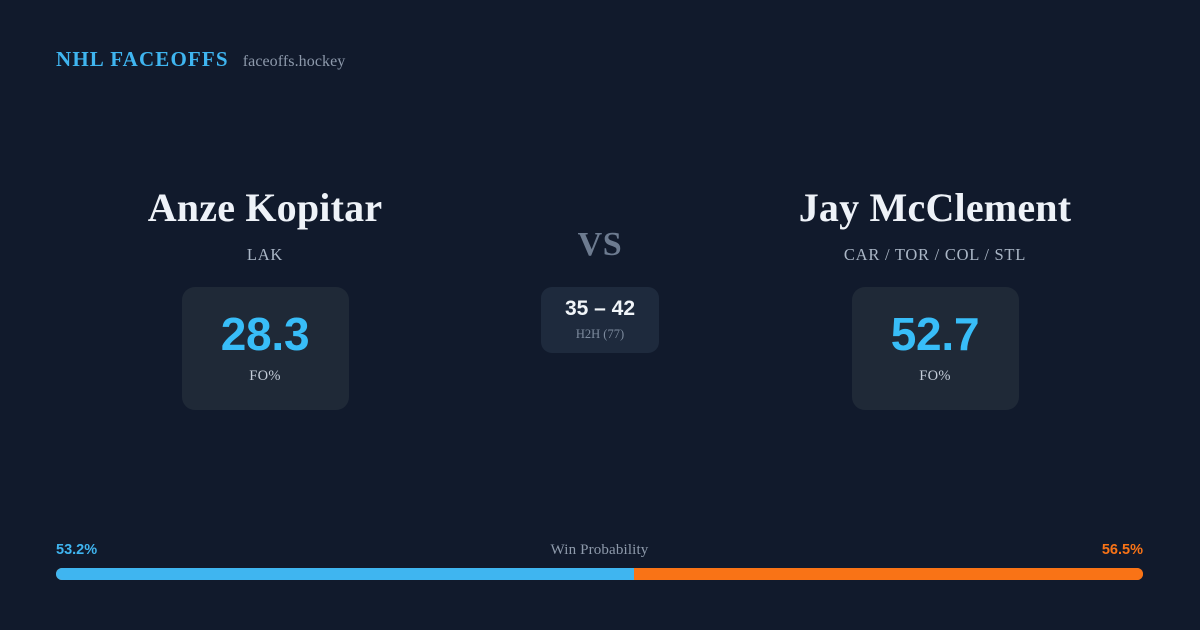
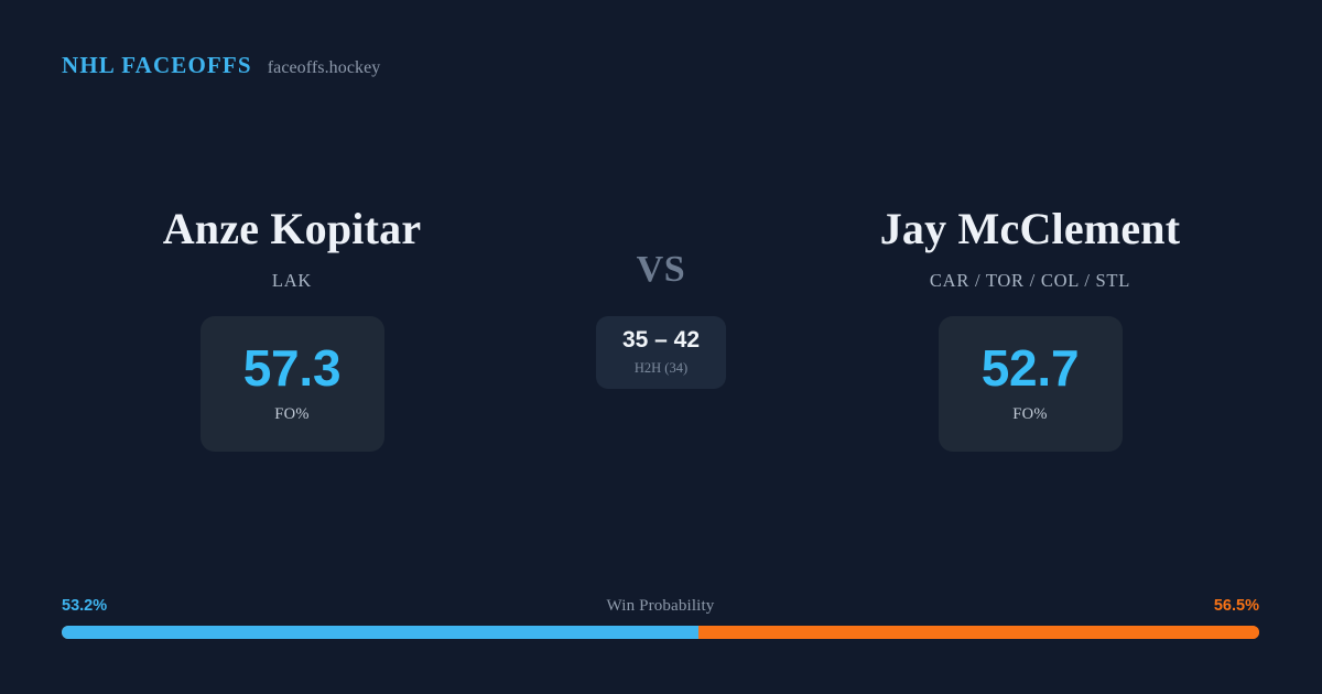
  NHL FACEOFFS
  faceoffs.hockey
  Anze Kopitar
  LAK
- 28.3
+ 57.3
  FO%
  VS
  35 – 42
- H2H (77)
+ H2H (34)
  Jay McClement
  CAR / TOR / COL / STL
  52.7
  FO%
  53.2%
  Win Probability
  56.5%
